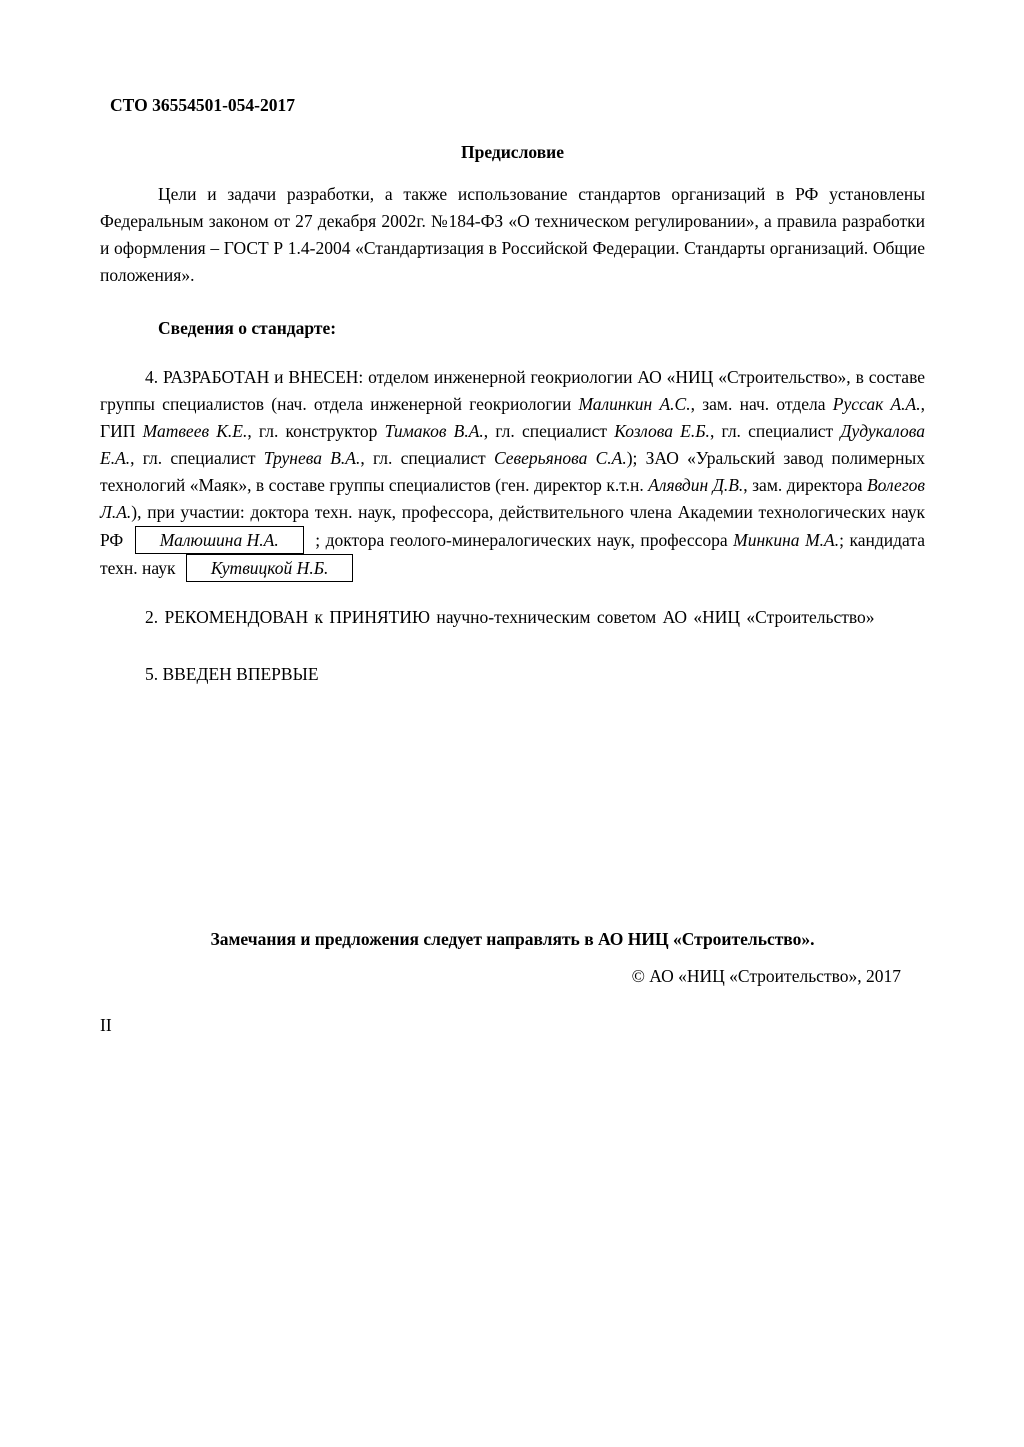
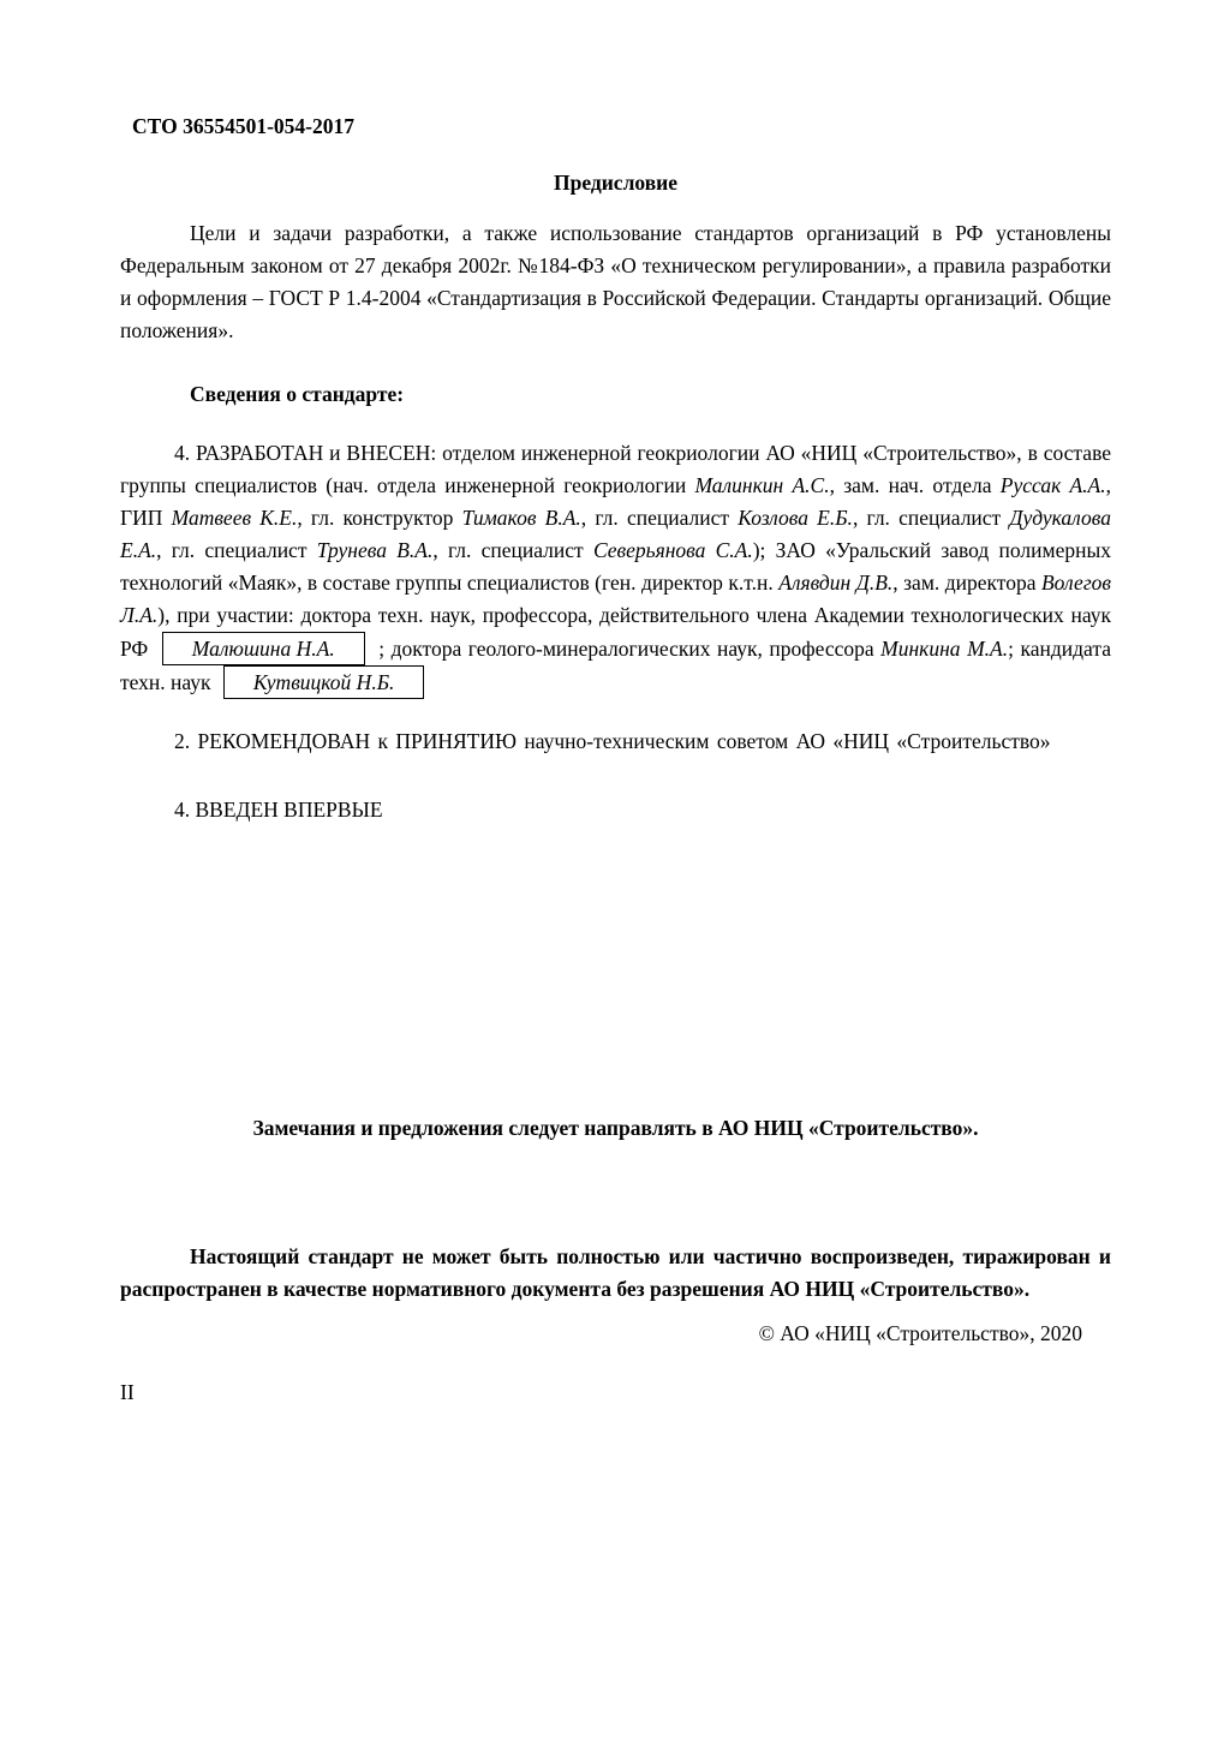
  СТО 36554501-054-2017
  Предисловие
  Цели и задачи разработки, а также использование стандартов организаций в РФ установлены Федеральным законом от 27 декабря 2002г. №184-ФЗ «О техническом регулировании», а правила разработки и оформления – ГОСТ Р 1.4-2004 «Стандартизация в Российской Федерации. Стандарты организаций. Общие положения».
  Сведения о стандарте:
  4. РАЗРАБОТАН и ВНЕСЕН: отделом инженерной геокриологии АО «НИЦ «Строительство», в составе группы специалистов (нач. отдела инженерной геокриологии Малинкин А.С., зам. нач. отдела Руссак А.А., ГИП Матвеев К.Е., гл. конструктор Тимаков В.А., гл. специалист Козлова Е.Б., гл. специалист Дудукалова Е.А., гл. специалист Трунева В.А., гл. специалист Северьянова С.А.); ЗАО «Уральский завод полимерных технологий «Маяк», в составе группы специалистов (ген. директор к.т.н. Алявдин Д.В., зам. директора Волегов Л.А.), при участии: доктора техн. наук, профессора, действительного члена Академии технологических наук РФ Малюшина Н.А. ; доктора геолого-минералогических наук, профессора Минкина М.А.; кандидата техн. наук Кутвицкой Н.Б.
  2. РЕКОМЕНДОВАН к ПРИНЯТИЮ научно-техническим советом АО «НИЦ «Строительство»
- 5. ВВЕДЕН ВПЕРВЫЕ
+ 4. ВВЕДЕН ВПЕРВЫЕ
  Замечания и предложения следует направлять в АО НИЦ «Строительство».
+ Настоящий стандарт не может быть полностью или частично воспроизведен, тиражирован и распространен в качестве нормативного документа без разрешения АО НИЦ «Строительство».
- © АО «НИЦ «Строительство», 2017
+ © АО «НИЦ «Строительство», 2020
  II
